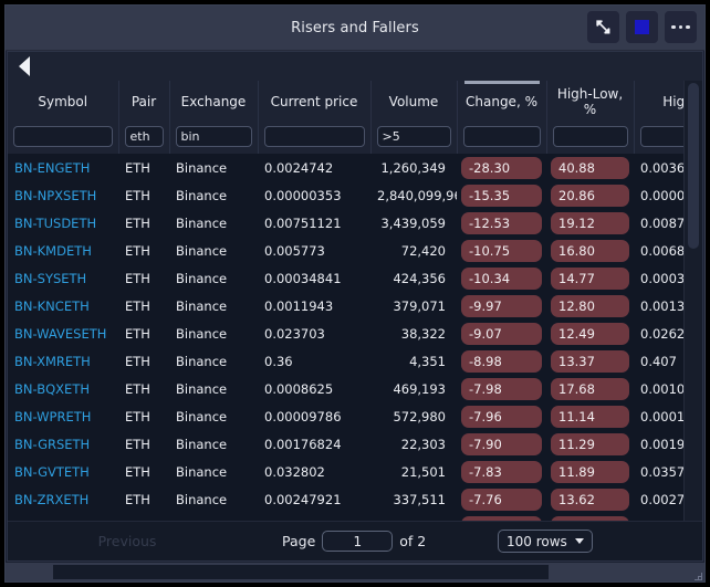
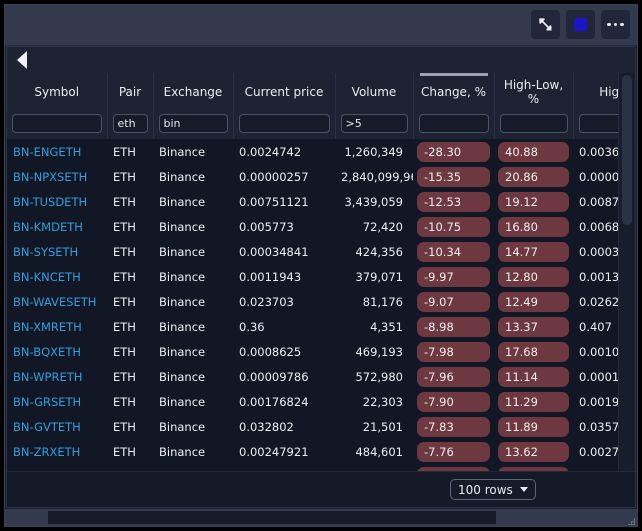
- Risers and Fallers
  Symbol	Pair	Exchange	Current price	Volume	Change, %	High-Low, %	Hig
  	eth	bin		>5
  BN-ENGETH	ETH	Binance	0.0024742	1,260,349	-28.30	40.88	0.0036
- BN-NPXSETH	ETH	Binance	0.00000353	2,840,099,9	-15.35	20.86	0.0000
+ BN-NPXSETH	ETH	Binance	0.00000257	2,840,099,9	-15.35	20.86	0.0000
  BN-TUSDETH	ETH	Binance	0.00751121	3,439,059	-12.53	19.12	0.0087
  BN-KMDETH	ETH	Binance	0.005773	72,420	-10.75	16.80	0.0068
  BN-SYSETH	ETH	Binance	0.00034841	424,356	-10.34	14.77	0.0003
  BN-KNCETH	ETH	Binance	0.0011943	379,071	-9.97	12.80	0.0013
- BN-WAVESETH	ETH	Binance	0.023703	38,322	-9.07	12.49	0.0262
+ BN-WAVESETH	ETH	Binance	0.023703	81,176	-9.07	12.49	0.0262
  BN-XMRETH	ETH	Binance	0.36	4,351	-8.98	13.37	0.407
  BN-BQXETH	ETH	Binance	0.0008625	469,193	-7.98	17.68	0.0010
  BN-WPRETH	ETH	Binance	0.00009786	572,980	-7.96	11.14	0.0001
  BN-GRSETH	ETH	Binance	0.00176824	22,303	-7.90	11.29	0.0019
  BN-GVTETH	ETH	Binance	0.032802	21,501	-7.83	11.89	0.0357
- BN-ZRXETH	ETH	Binance	0.00247921	337,511	-7.76	13.62	0.0027
+ BN-ZRXETH	ETH	Binance	0.00247921	484,601	-7.76	13.62	0.0027
- Previous
- Page
- 1
- of 2
  100 rows
